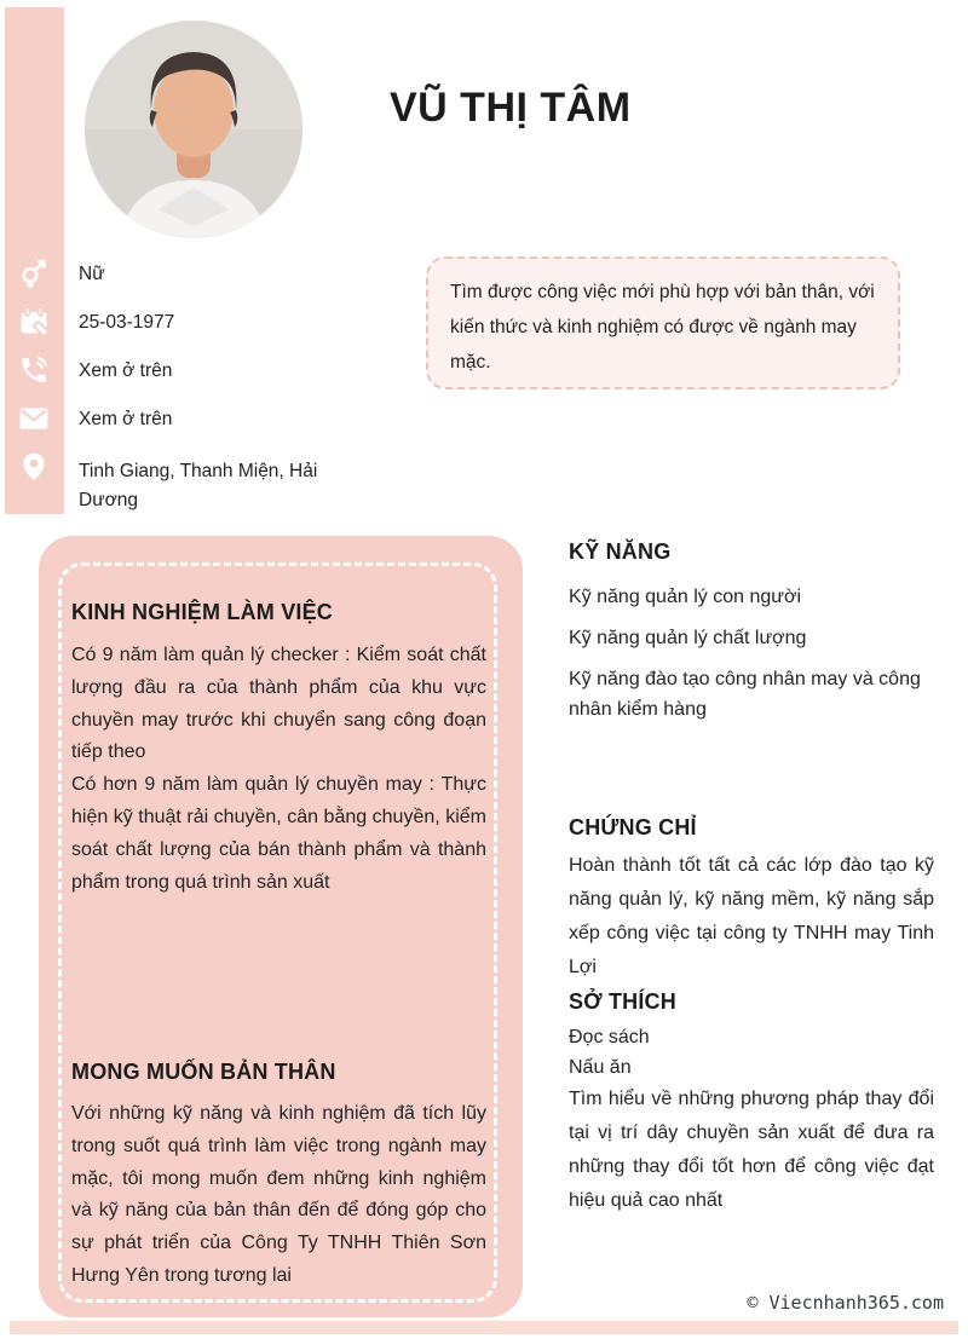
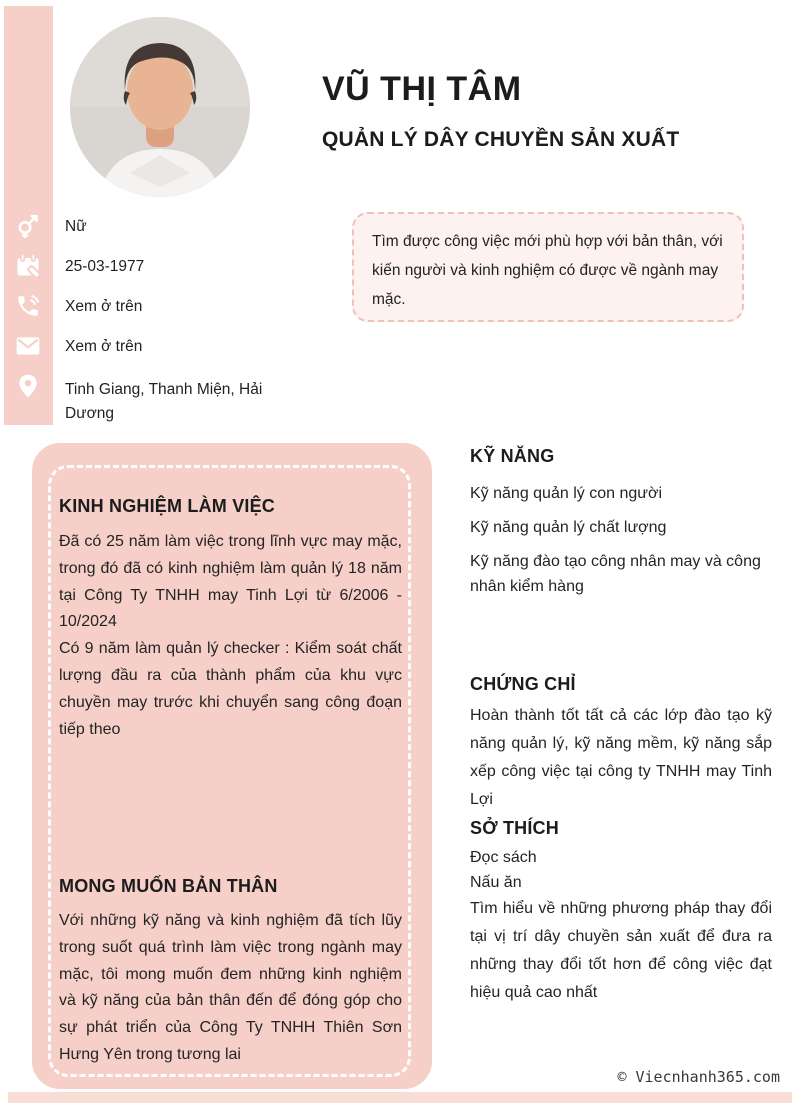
  VŨ THỊ TÂM
+ QUẢN LÝ DÂY CHUYỀN SẢN XUẤT
  Nữ
  25-03-1977
  Xem ở trên
  Xem ở trên
  Tinh Giang, Thanh Miện, Hải Dương
- Tìm được công việc mới phù hợp với bản thân, với kiến thức và kinh nghiệm có được về ngành may mặc.
+ Tìm được công việc mới phù hợp với bản thân, với kiến người và kinh nghiệm có được về ngành may mặc.
  KINH NGHIỆM LÀM VIỆC
+ Đã có 25 năm làm việc trong lĩnh vực may mặc, trong đó đã có kinh nghiệm làm quản lý 18 năm tại Công Ty TNHH may Tinh Lợi từ 6/2006 - 10/2024
  Có 9 năm làm quản lý checker : Kiểm soát chất lượng đầu ra của thành phẩm của khu vực chuyền may trước khi chuyển sang công đoạn tiếp theo
- Có hơn 9 năm làm quản lý chuyền may : Thực hiện kỹ thuật rải chuyền, cân bằng chuyền, kiểm soát chất lượng của bán thành phẩm và thành phẩm trong quá trình sản xuất
  MONG MUỐN BẢN THÂN
  Với những kỹ năng và kinh nghiệm đã tích lũy trong suốt quá trình làm việc trong ngành may mặc, tôi mong muốn đem những kinh nghiệm và kỹ năng của bản thân đến để đóng góp cho sự phát triển của Công Ty TNHH Thiên Sơn Hưng Yên trong tương lai
  KỸ NĂNG
  Kỹ năng quản lý con người
  Kỹ năng quản lý chất lượng
  Kỹ năng đào tạo công nhân may và công nhân kiểm hàng
  CHỨNG CHỈ
  Hoàn thành tốt tất cả các lớp đào tạo kỹ năng quản lý, kỹ năng mềm, kỹ năng sắp xếp công việc tại công ty TNHH may Tinh Lợi
  SỞ THÍCH
  Đọc sách
  Nấu ăn
  Tìm hiểu về những phương pháp thay đổi tại vị trí dây chuyền sản xuất để đưa ra những thay đổi tốt hơn để công việc đạt hiệu quả cao nhất
  © Viecnhanh365.com
